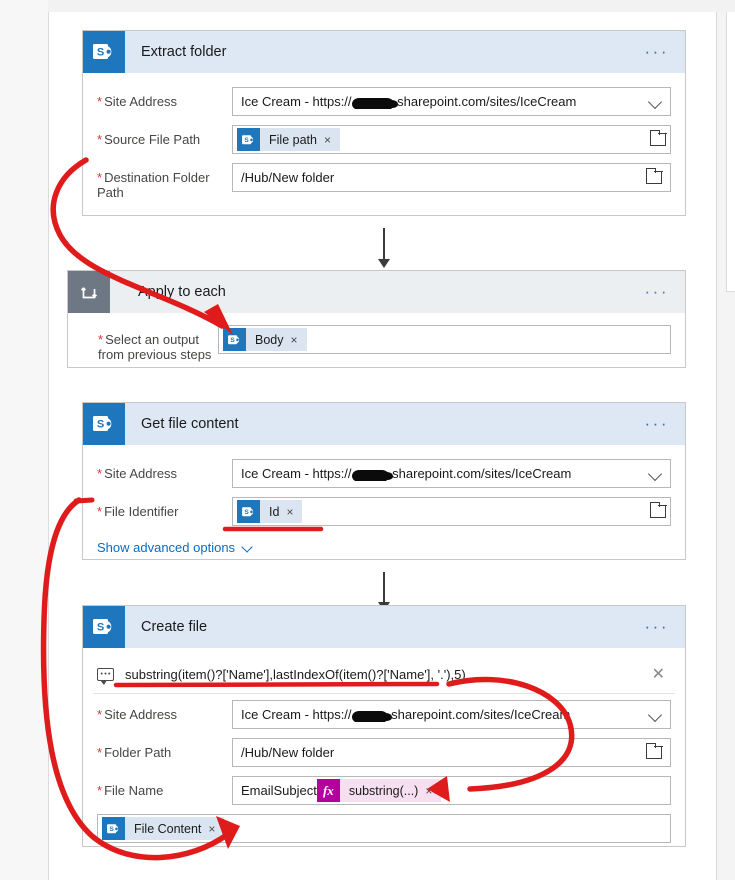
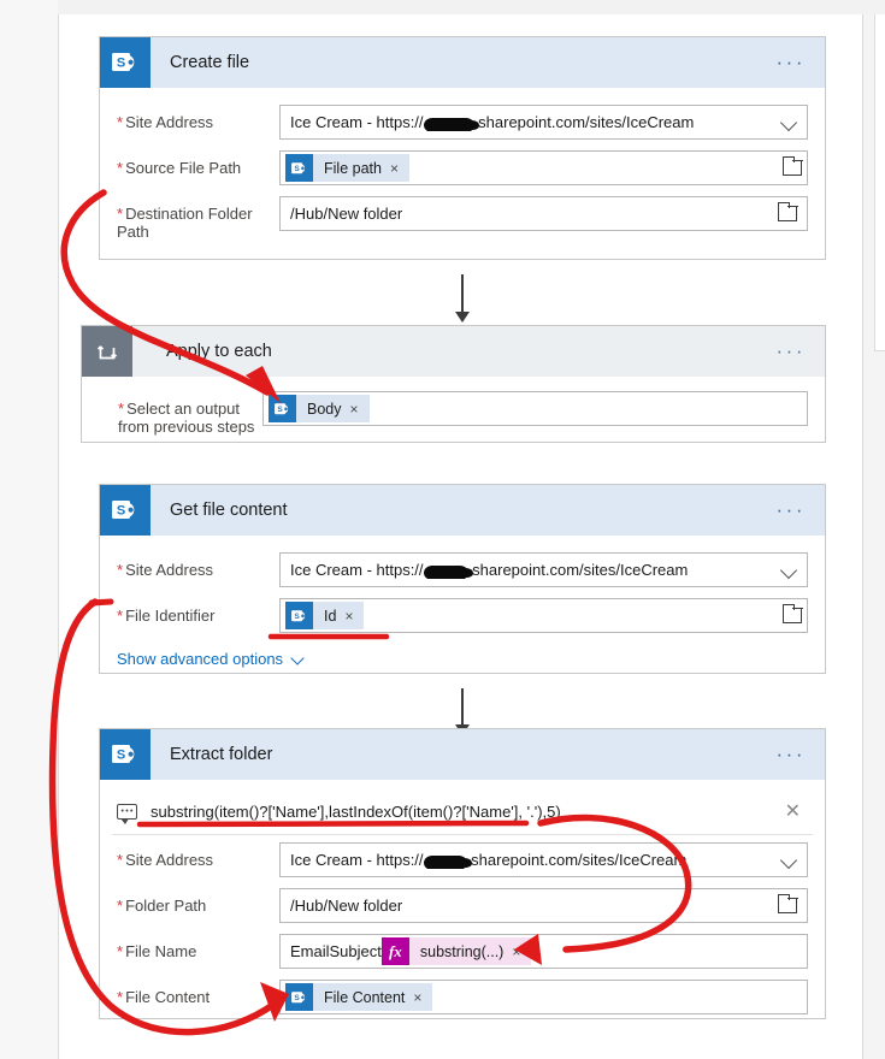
  S
- Extract folder
+ Create file
  ···
  * Site Address
  Ice Cream - https:// sharepoint.com/sites/IceCream
  * Source File Path
  File path
  ×
  * Destination Folder
  Path
  /Hub/New folder
  ply to each
  ···
  * Select an output
  from previous steps
  Body
  ×
  S
  Get file content
  ···
  * Site Address
  Ice Cream - https:// sharepoint.com/sites/IceCream
  * File Identifier
  Id
  ×
  Show advanced options
  S
- Create file
+ Extract folder
  ···
  substring(item()?['Name'],lastIndexOf(item()?['Name'], '.'),5)
  ✕
  * Site Address
  Ice Cream - https:// sharepoint.com/sites/IceCrea
  * Folder Path
  /Hub/New folder
  * File Name
  EmailSubject
  fx
  substring(...)
  ×
+ * File Content
  File Content
  ×
